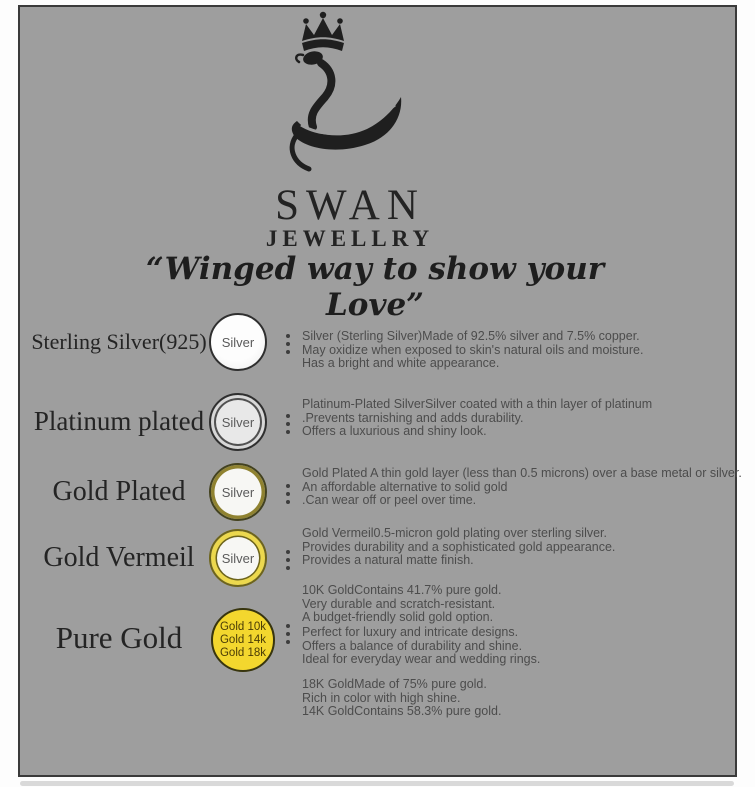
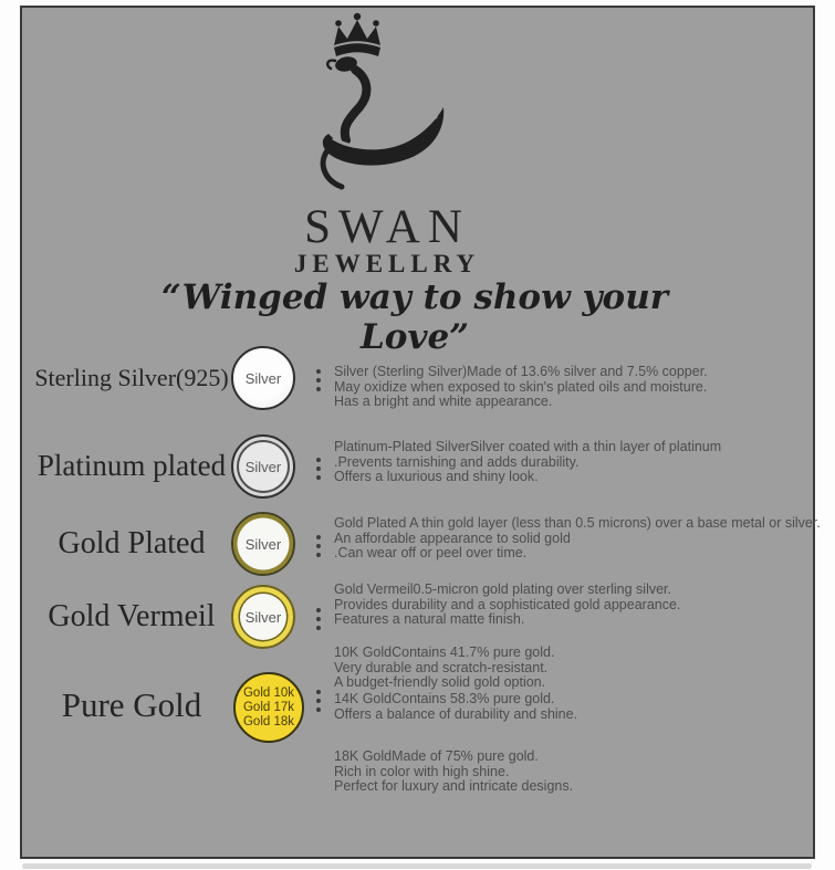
  SWAN
  JEWELLRY
  “Winged way to show your Love”
  Sterling Silver(925)
  Silver
- Silver (Sterling Silver)Made of 92.5% silver and 7.5% copper.
+ Silver (Sterling Silver)Made of 13.6% silver and 7.5% copper.
- May oxidize when exposed to skin's natural oils and moisture.
+ May oxidize when exposed to skin's plated oils and moisture.
  Has a bright and white appearance.
  Platinum plated
  Silver
  Platinum-Plated SilverSilver coated with a thin layer of platinum
  .Prevents tarnishing and adds durability.
  Offers a luxurious and shiny look.
  Gold Plated
  Silver
  Gold Plated A thin gold layer (less than 0.5 microns) over a base metal or silver.
- An affordable alternative to solid gold
+ An affordable appearance to solid gold
  .Can wear off or peel over time.
  Gold Vermeil
  Silver
  Gold Vermeil0.5-micron gold plating over sterling silver.
  Provides durability and a sophisticated gold appearance.
- Provides a natural matte finish.
+ Features a natural matte finish.
  Pure Gold
  Gold 10k
- Gold 14k
+ Gold 17k
  Gold 18k
  10K GoldContains 41.7% pure gold.
  Very durable and scratch-resistant.
  A budget-friendly solid gold option.
- Perfect for luxury and intricate designs.
+ 14K GoldContains 58.3% pure gold.
  Offers a balance of durability and shine.
- Ideal for everyday wear and wedding rings.
  18K GoldMade of 75% pure gold.
  Rich in color with high shine.
- 14K GoldContains 58.3% pure gold.
+ Perfect for luxury and intricate designs.
